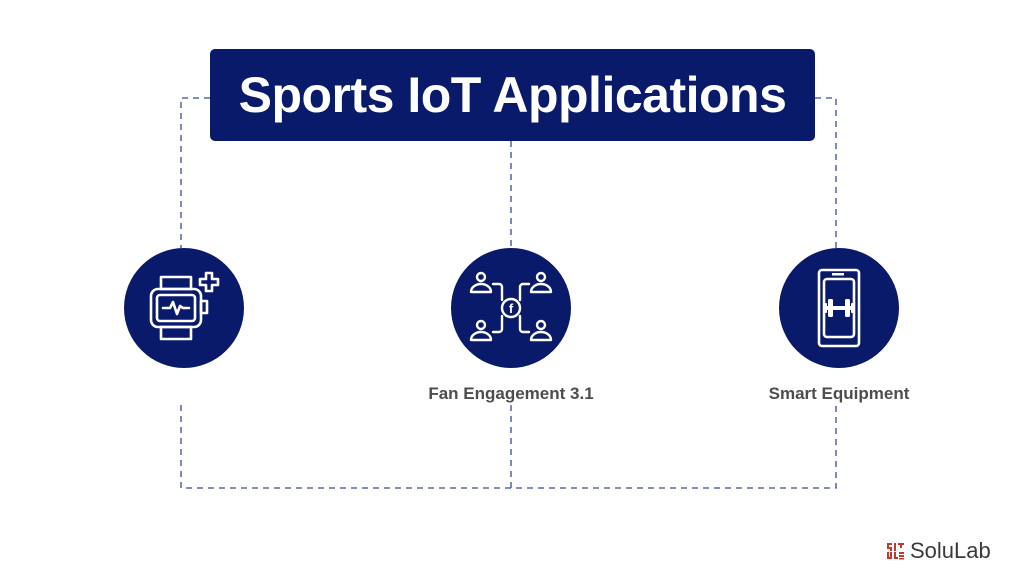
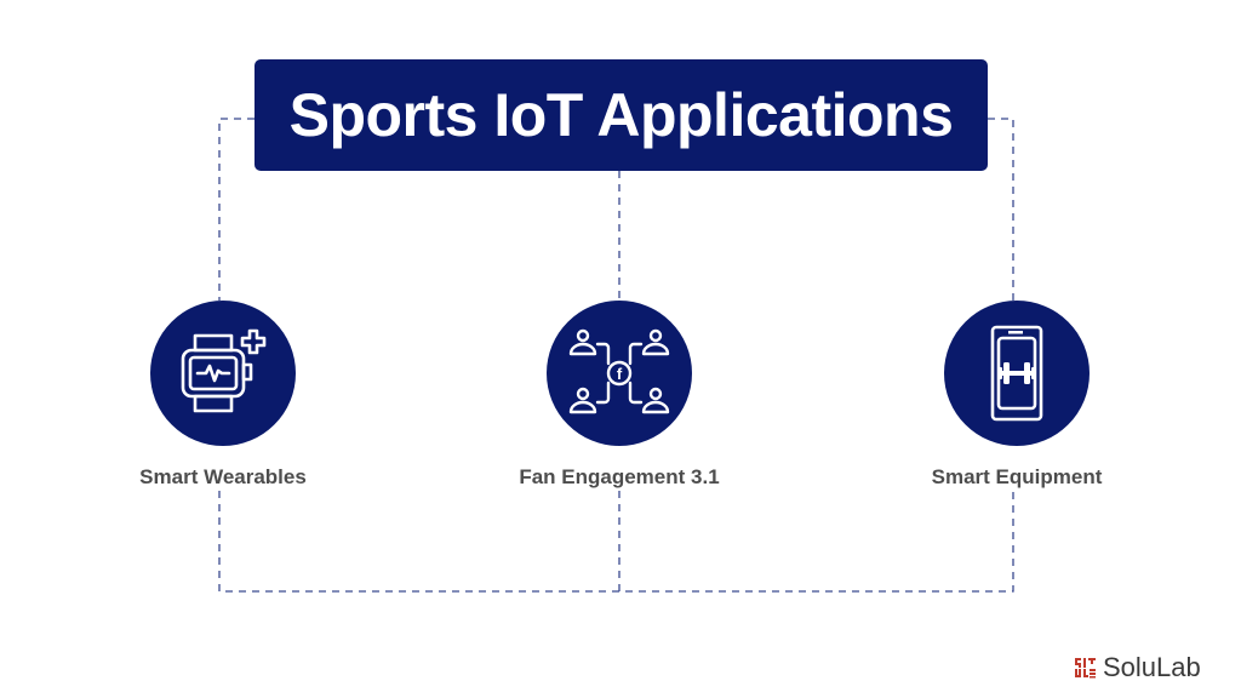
  Sports IoT Applications
+ Smart Wearables
  f
  Fan Engagement 3.1
  Smart Equipment
  SoluLab
